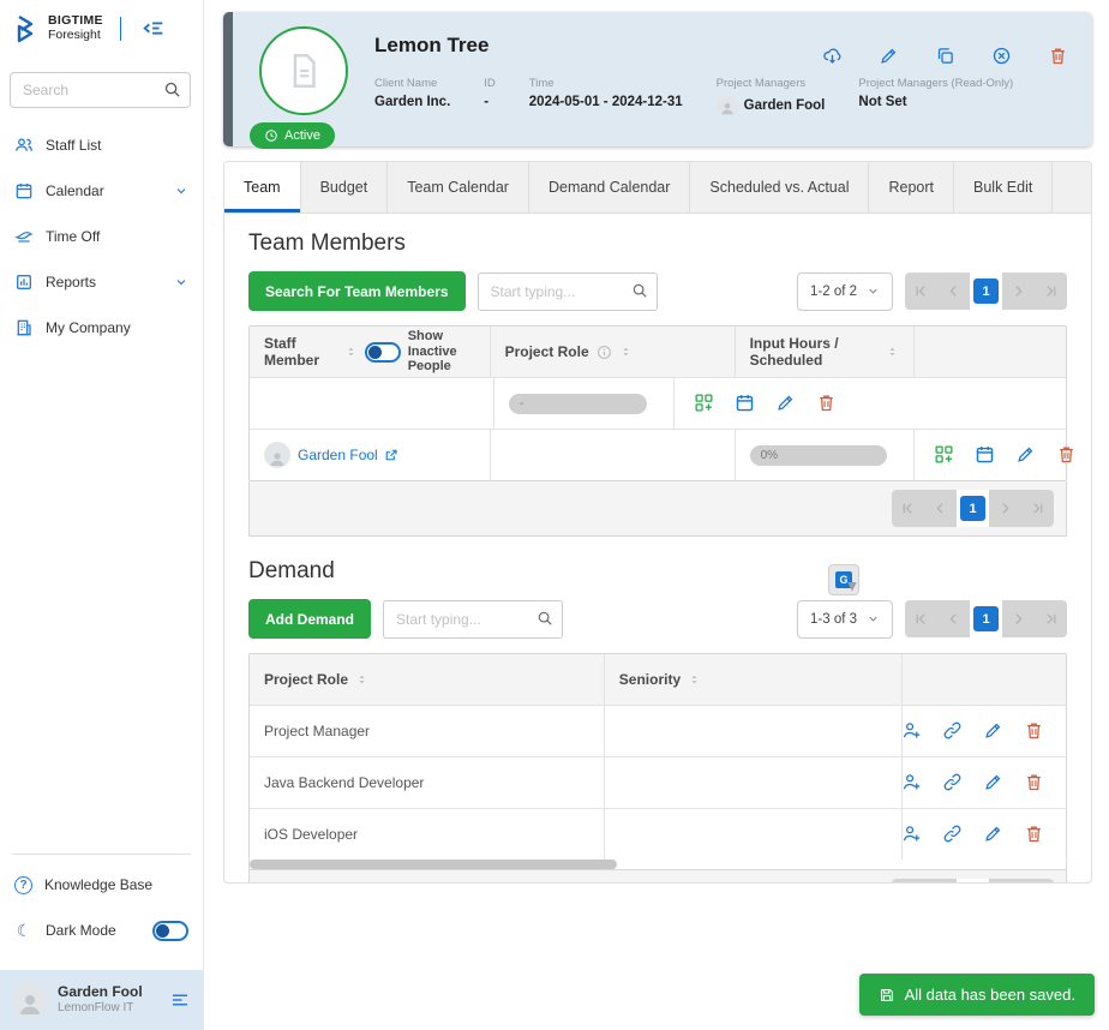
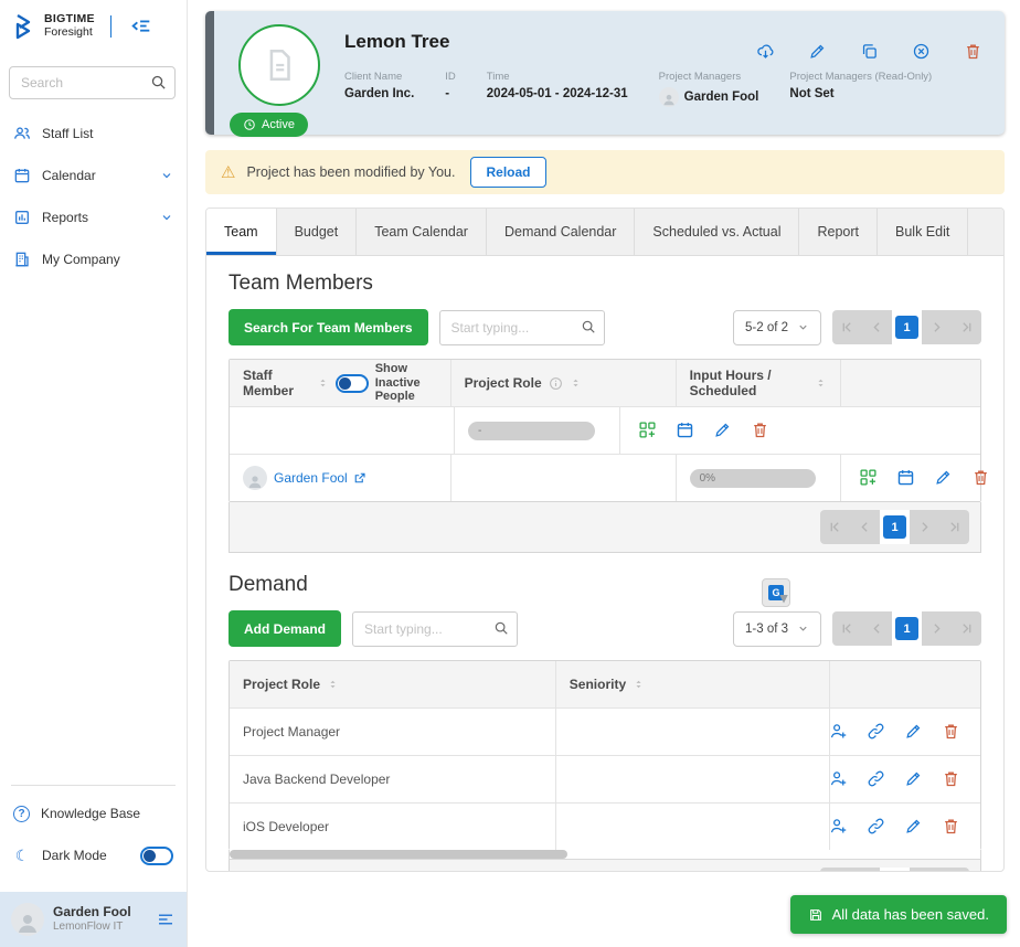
  BIGTIME
  Foresight
  Search
  Staff List
  Calendar
- Time Off
  Reports
  My Company
  ?
  Knowledge Base
  ☾
  Dark Mode
  Garden Fool
  LemonFlow IT
  Lemon Tree
  Client Name
  Garden Inc.
  ID
  -
  Time
  2024-05-01 - 2024-12-31
  Project Managers
  Garden Fool
  Project Managers (Read-Only)
  Not Set
  Active
+ ⚠
+ Project has been modified by You.
+ Reload
  Team
  Budget
  Team Calendar
  Demand Calendar
  Scheduled vs. Actual
  Report
  Bulk Edit
  Team Members
  Search For Team Members
  Start typing...
- 1-2 of 2
+ 5-2 of 2
  1
  Staff Member
  Show Inactive People
  Project Role
  Input Hours / Scheduled
  -
  Garden Fool
  0%
  1
  Demand
  Add Demand
  Start typing...
  G
  1-3 of 3
  1
  Project Role
  Seniority
  Project Manager
  Java Backend Developer
  iOS Developer
  All data has been saved.
